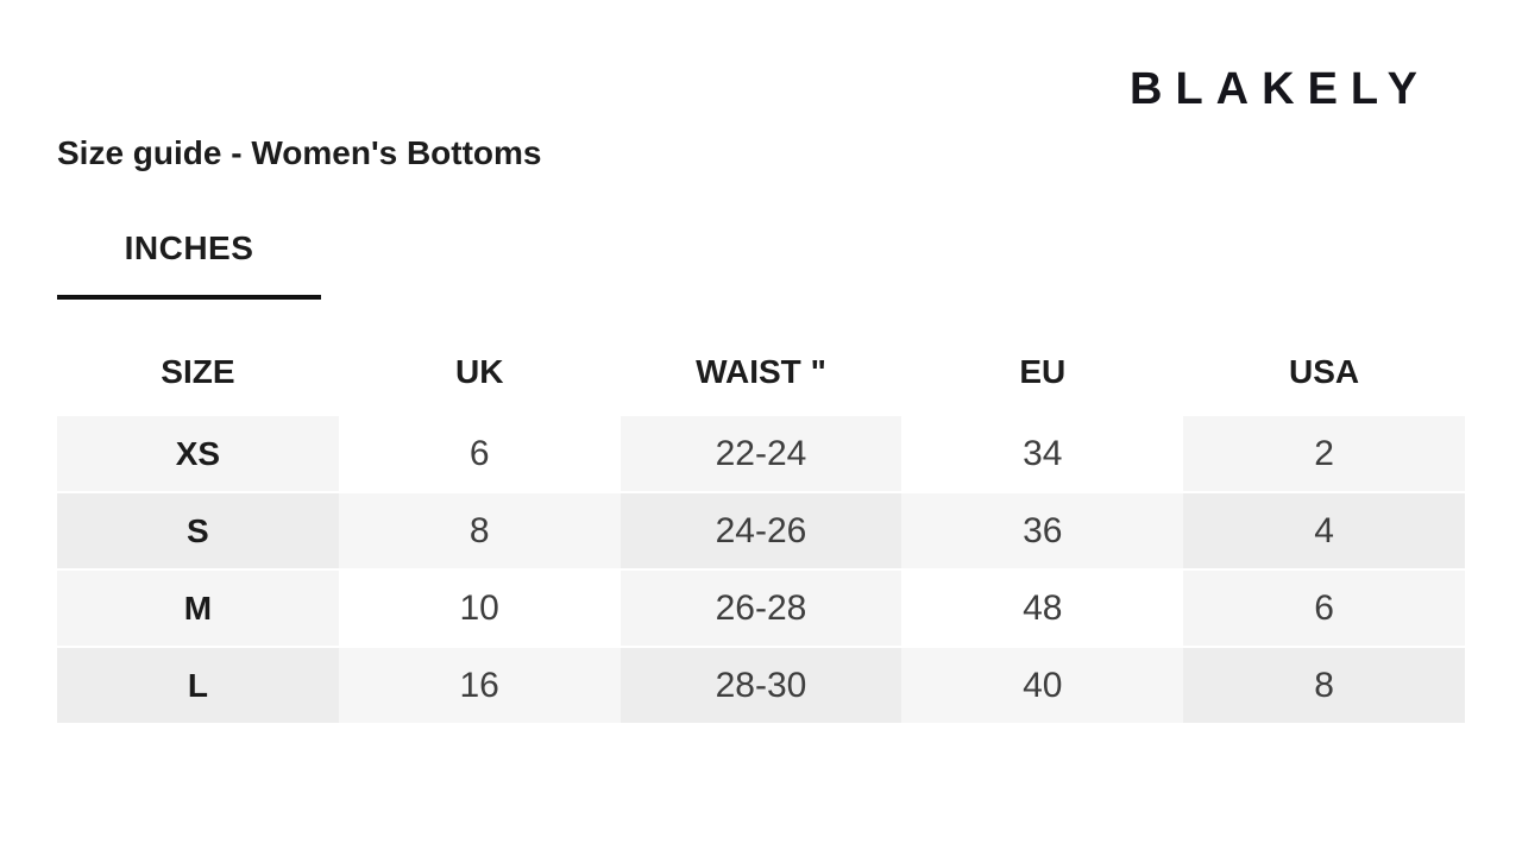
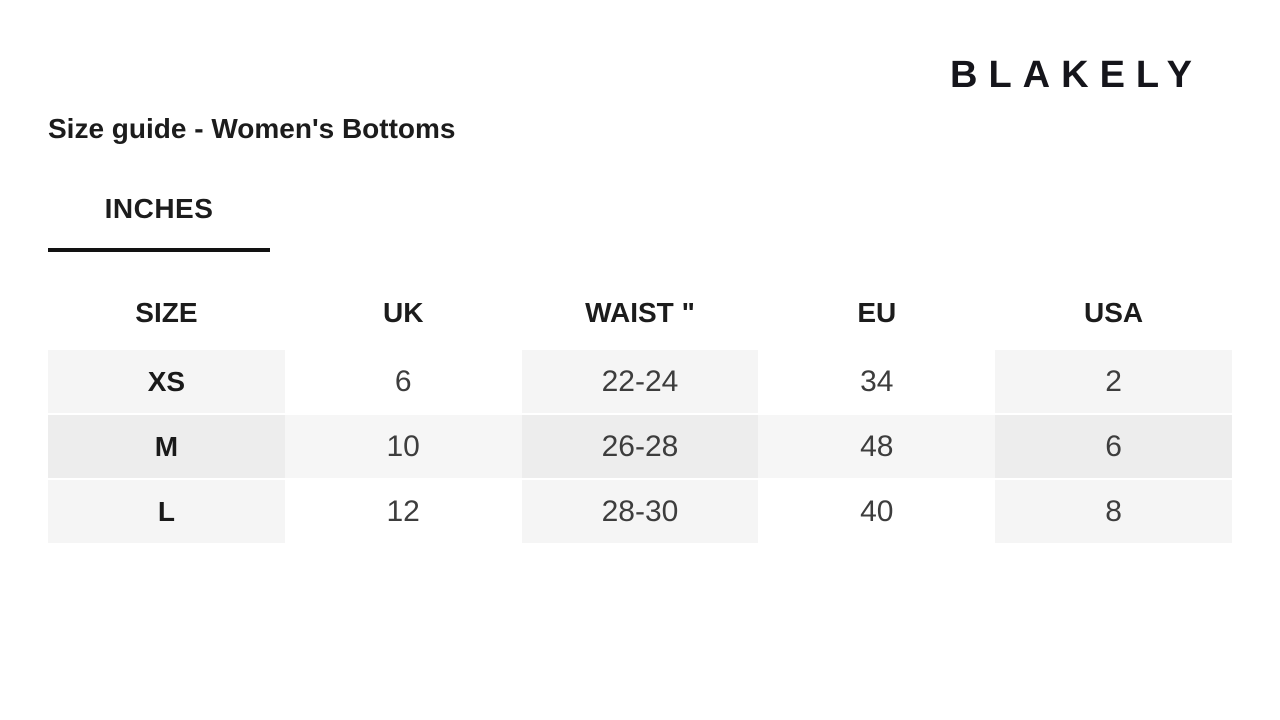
  BLAKELY
  Size guide - Women's Bottoms
  INCHES
  SIZE	UK	WAIST "	EU	USA
  XS	6	22-24	34	2
- S	8	24-26	36	4
  M	10	26-28	48	6
- L	16	28-30	40	8
+ L	12	28-30	40	8
